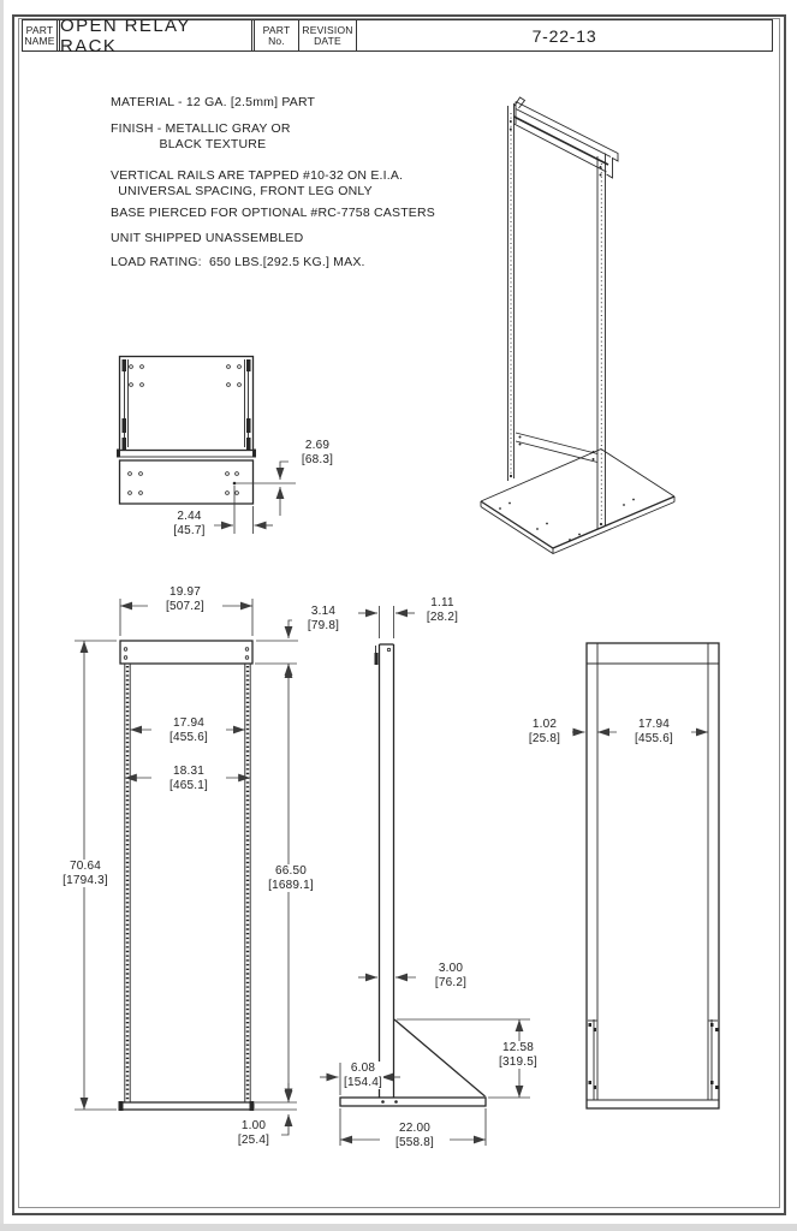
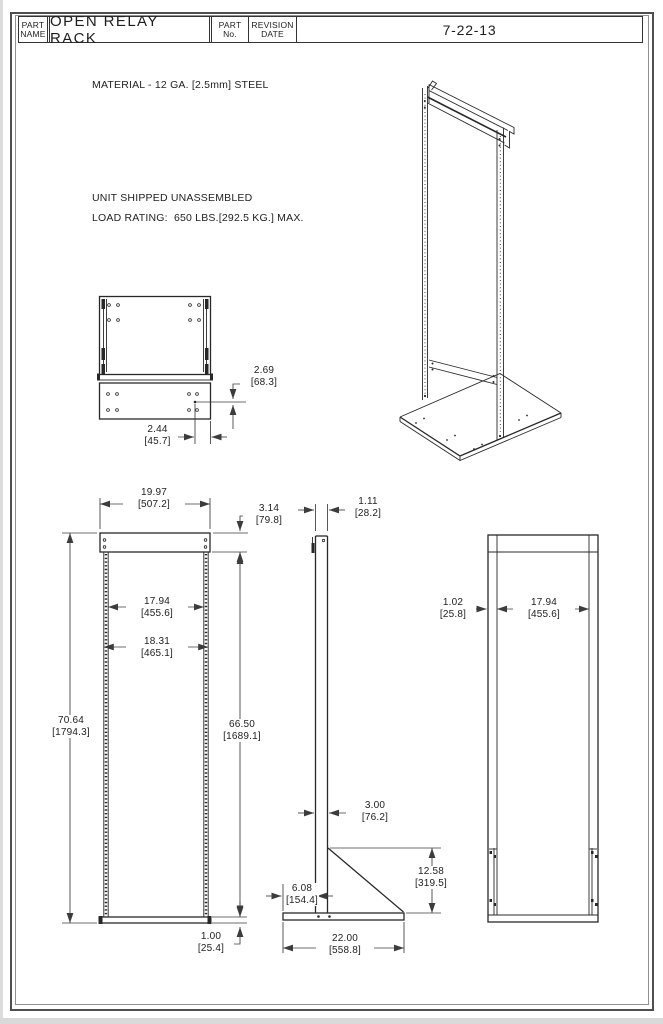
  PART
  NAME
  OPEN RELAY RACK
  PART
  No.
  REVISION
  DATE
  7-22-13
- MATERIAL - 12 GA. [2.5mm] PART
+ MATERIAL - 12 GA. [2.5mm] STEEL
- FINISH - METALLIC GRAY OR
- BLACK TEXTURE
- VERTICAL RAILS ARE TAPPED #10-32 ON E.I.A.
- UNIVERSAL SPACING, FRONT LEG ONLY
- BASE PIERCED FOR OPTIONAL #RC-7758 CASTERS
  UNIT SHIPPED UNASSEMBLED
  LOAD RATING: 650 LBS.[292.5 KG.] MAX.
  2.69
  [68.3]
  2.44
  [45.7]
  19.97
  [507.2]
  3.14
  [79.8]
  1.11
  [28.2]
  17.94
  [455.6]
  18.31
  [465.1]
  70.64
  [1794.3]
  66.50
  [1689.1]
  3.00
  [76.2]
  12.58
  [319.5]
  6.08
  [154.4]
  1.00
  [25.4]
  22.00
  [558.8]
  1.02
  [25.8]
  17.94
  [455.6]
